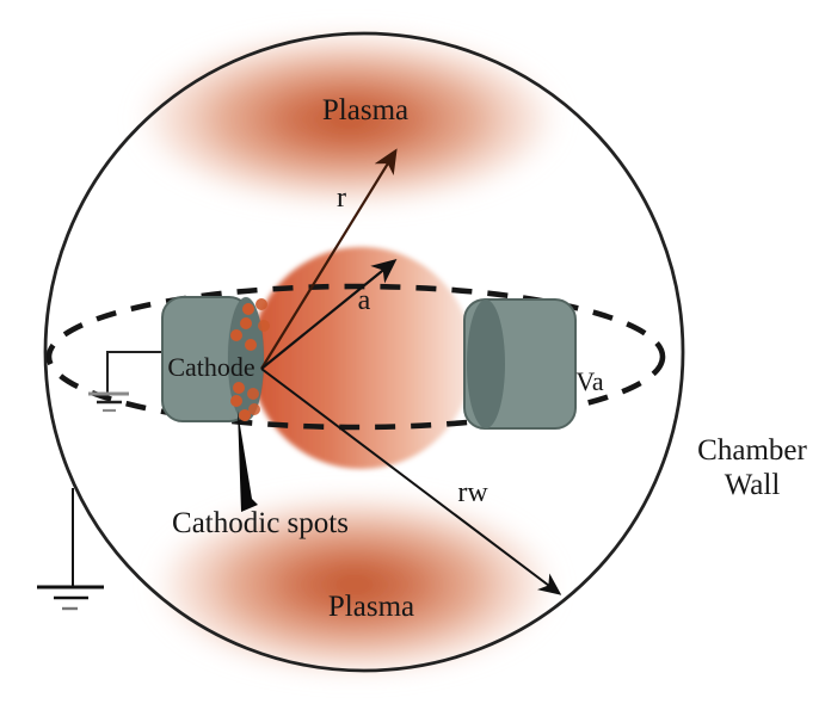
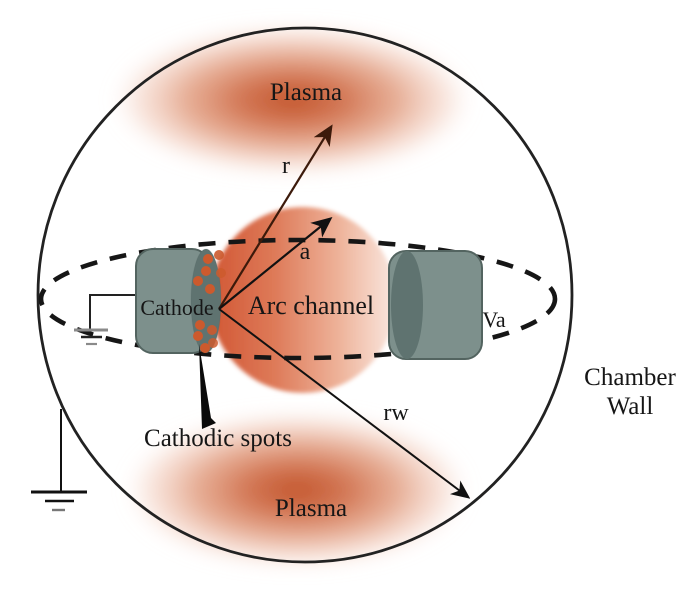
  Plasma
  Plasma
  r
  a
+ Arc channel
  Cathode
  Va
  rw
  Cathodic spots
  Chamber
  Wall
